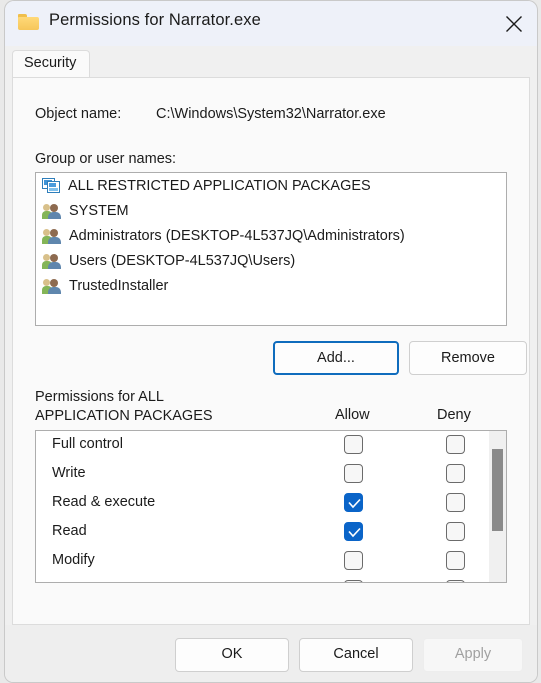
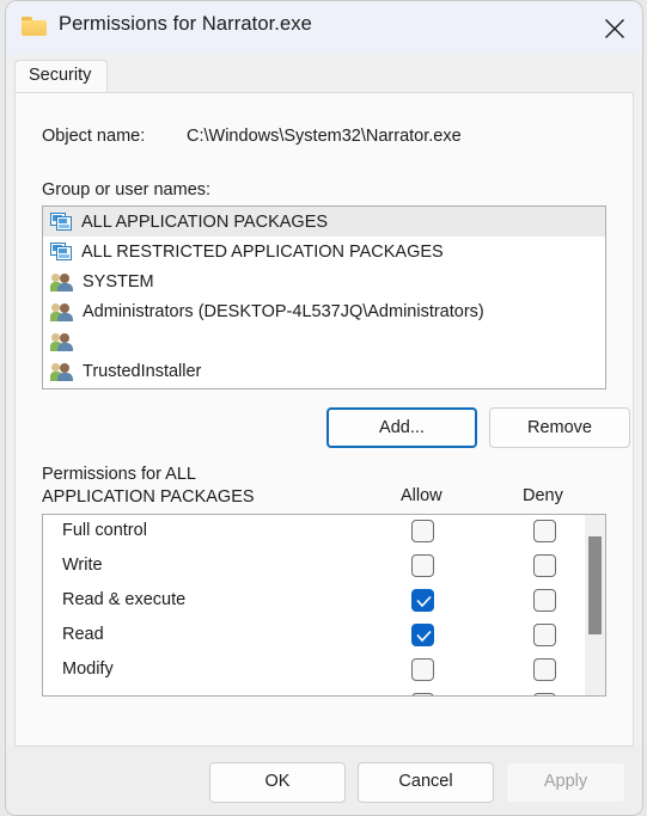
  Permissions for Narrator.exe
  Security
  Object name:
  C:\Windows\System32\Narrator.exe
  Group or user names:
+ ALL APPLICATION PACKAGES
  ALL RESTRICTED APPLICATION PACKAGES
  SYSTEM
  Administrators (DESKTOP-4L537JQ\Administrators)
- Users (DESKTOP-4L537JQ\Users)
  TrustedInstaller
  Add...
  Remove
  Permissions for ALL
  APPLICATION PACKAGES
  Allow
  Deny
  Full control
  Write
  Read & execute
  Read
  Modify
  OK
  Cancel
  Apply
